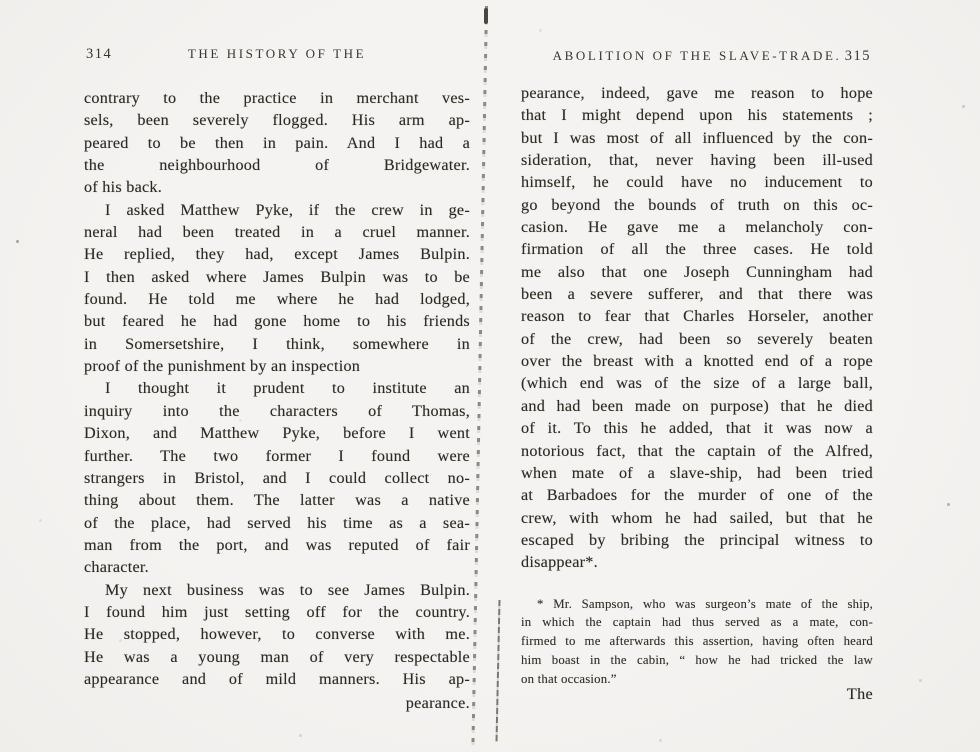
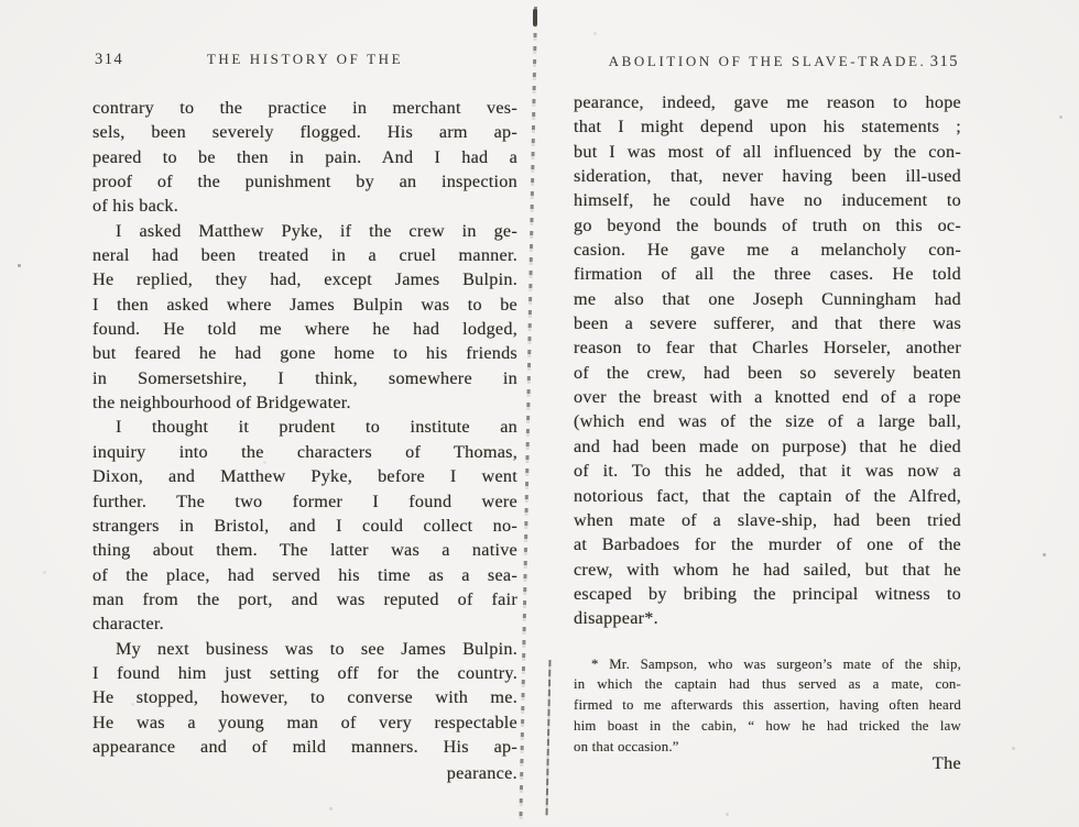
  314
  THE HISTORY OF THE
  contrary to the practice in merchant ves-
  sels, been severely flogged. His arm ap-
  peared to be then in pain. And I had a
- the neighbourhood of Bridgewater.
+ proof of the punishment by an inspection
  of his back.
  I asked Matthew Pyke, if the crew in ge-
  neral had been treated in a cruel manner.
  He replied, they had, except James Bulpin.
  I then asked where James Bulpin was to be
  found. He told me where he had lodged,
  but feared he had gone home to his friends
  in Somersetshire, I think, somewhere in
- proof of the punishment by an inspection
+ the neighbourhood of Bridgewater.
  I thought it prudent to institute an
  inquiry into the characters of Thomas,
  Dixon, and Matthew Pyke, before I went
  further. The two former I found were
  strangers in Bristol, and I could collect no-
  thing about them. The latter was a native
  of the place, had served his time as a sea-
  man from the port, and was reputed of fair
  character.
  My next business was to see James Bulpin.
  I found him just setting off for the country.
  He stopped, however, to converse with me.
  He was a young man of very respectable
  appearance and of mild manners. His ap-
  pearance.
  ABOLITION OF THE SLAVE-TRADE.
  315
  pearance, indeed, gave me reason to hope
  that I might depend upon his statements ;
  but I was most of all influenced by the con-
  sideration, that, never having been ill-used
  himself, he could have no inducement to
  go beyond the bounds of truth on this oc-
  casion. He gave me a melancholy con-
  firmation of all the three cases. He told
  me also that one Joseph Cunningham had
  been a severe sufferer, and that there was
  reason to fear that Charles Horseler, another
  of the crew, had been so severely beaten
  over the breast with a knotted end of a rope
  (which end was of the size of a large ball,
  and had been made on purpose) that he died
  of it. To this he added, that it was now a
  notorious fact, that the captain of the Alfred,
  when mate of a slave-ship, had been tried
  at Barbadoes for the murder of one of the
  crew, with whom he had sailed, but that he
  escaped by bribing the principal witness to
  disappear*.
  * Mr. Sampson, who was surgeon’s mate of the ship,
  in which the captain had thus served as a mate, con-
  firmed to me afterwards this assertion, having often heard
  him boast in the cabin, “ how he had tricked the law
  on that occasion.”
  The
